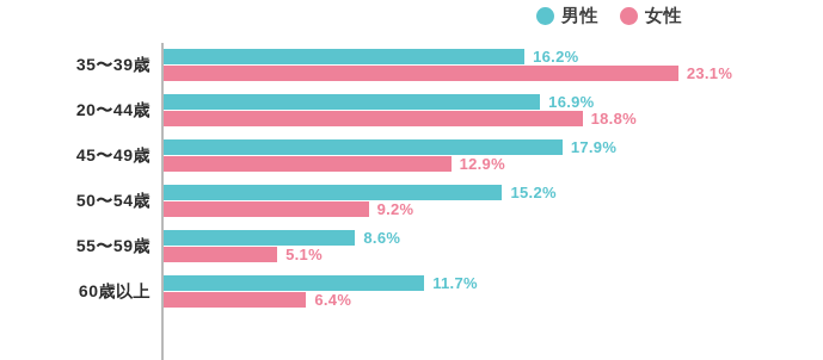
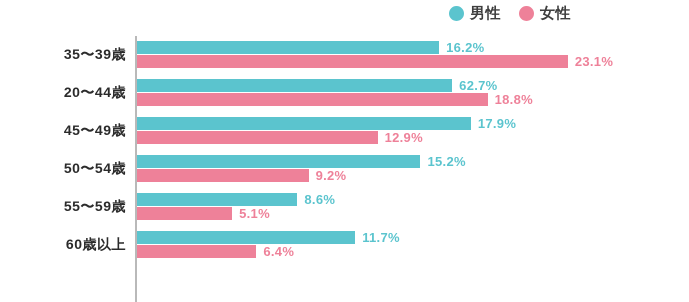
  男性
  女性
  35〜39歳
  16.2%
  23.1%
  20〜44歳
- 16.9%
+ 62.7%
  18.8%
  45〜49歳
  17.9%
  12.9%
  50〜54歳
  15.2%
  9.2%
  55〜59歳
  8.6%
  5.1%
  60歳以上
  11.7%
  6.4%
